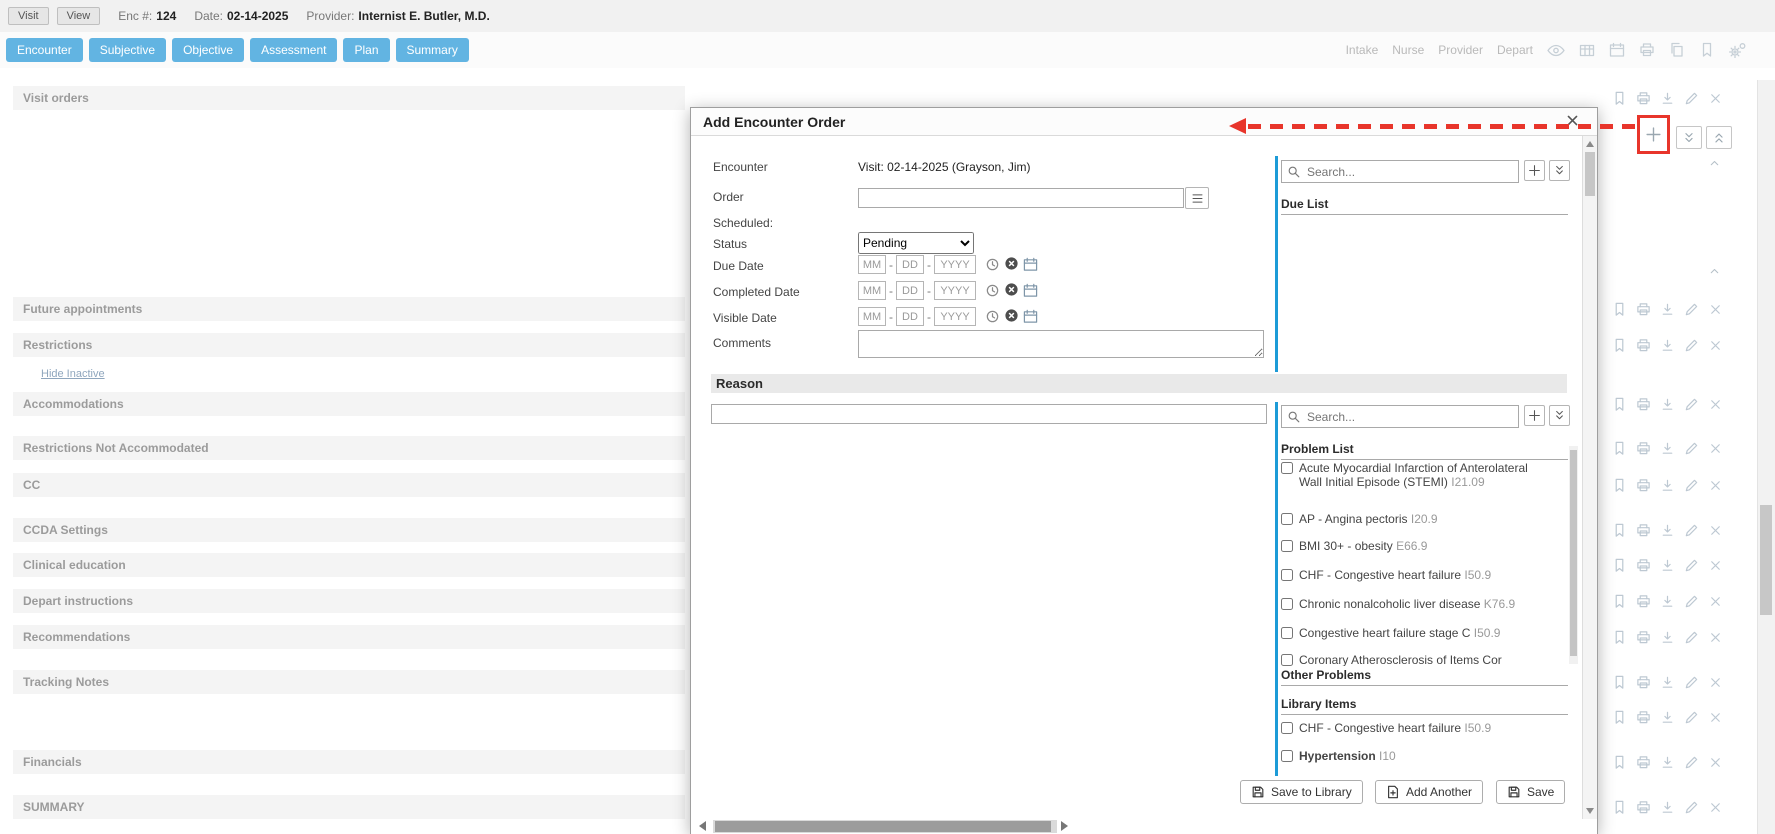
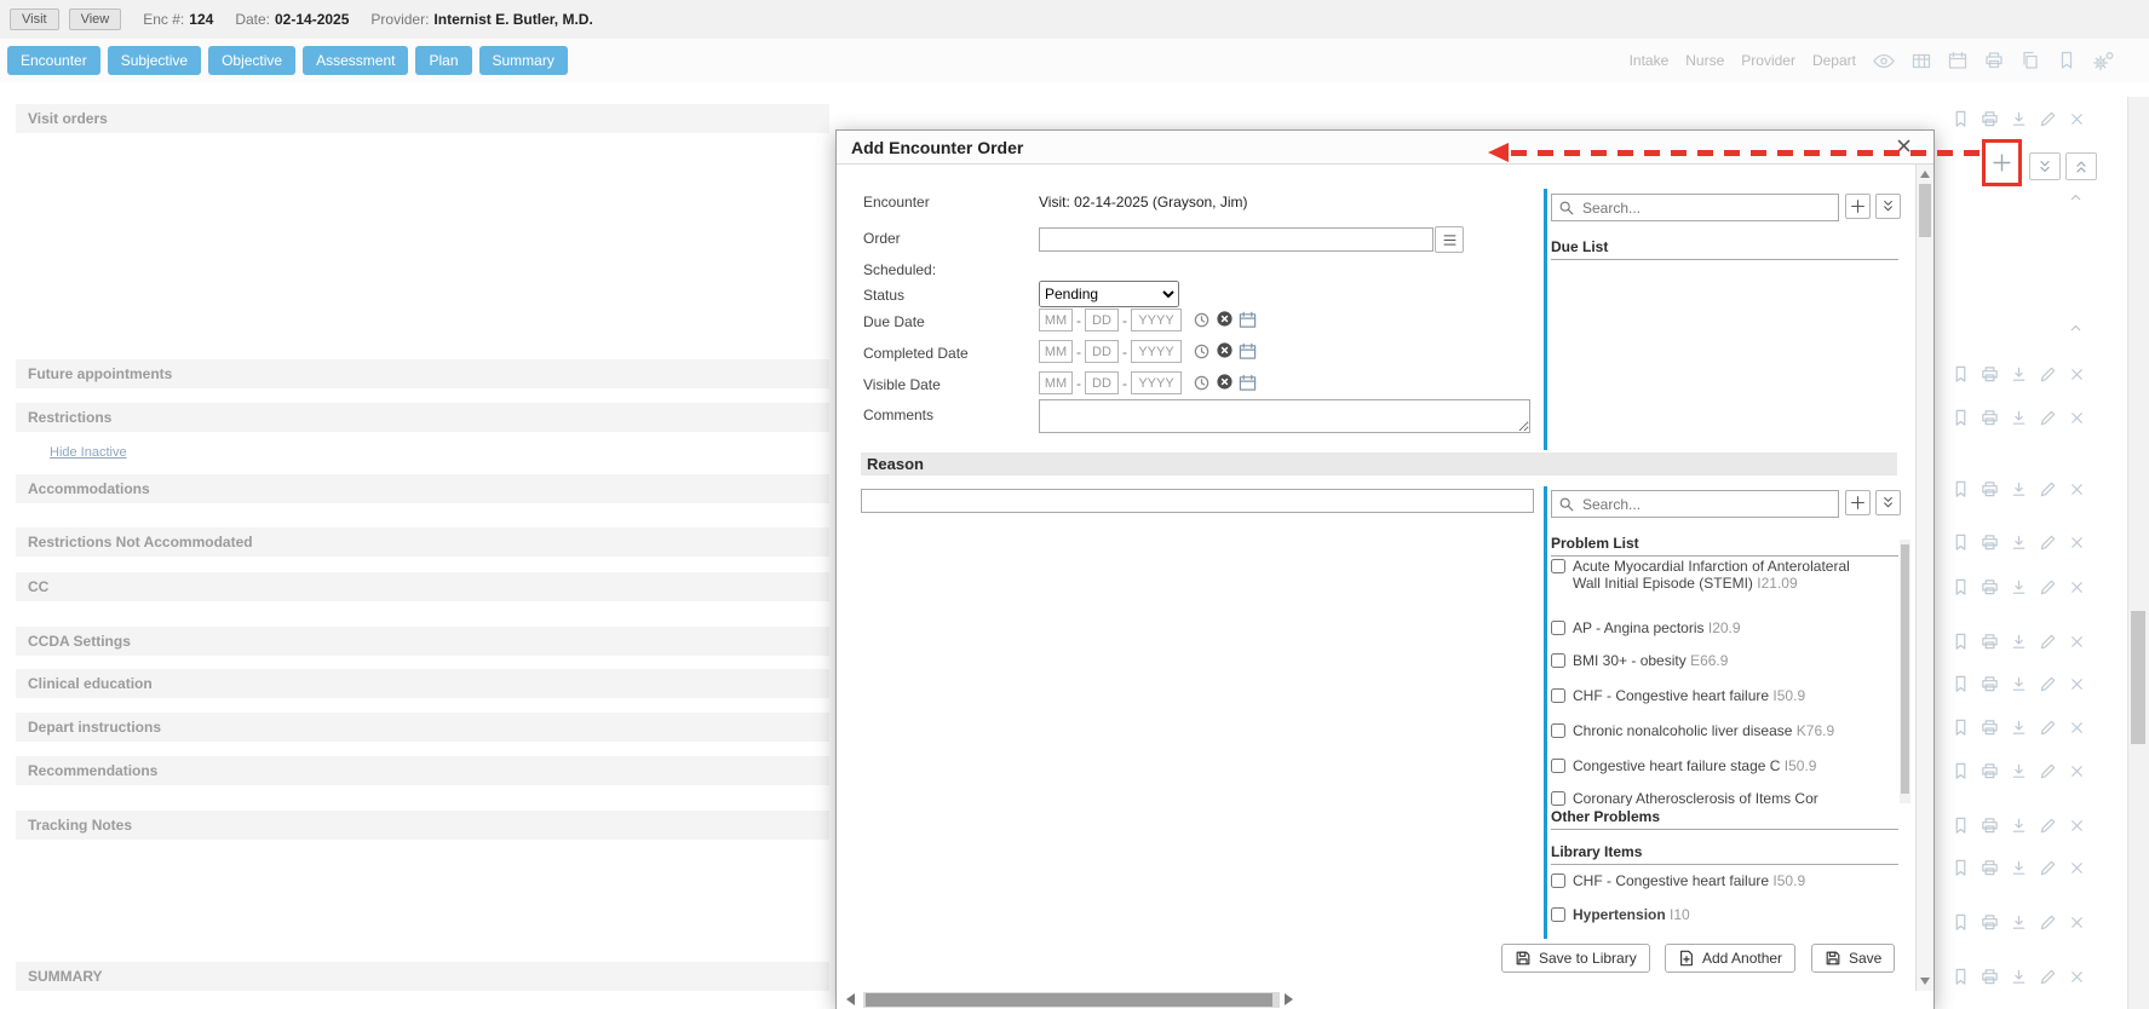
  Visit
  View
  Enc #:
  124
  Date:
  02-14-2025
  Provider:
  Internist E. Butler, M.D.
  Encounter
  Subjective
  Objective
  Assessment
  Plan
  Summary
  Intake
  Nurse
  Provider
  Depart
  Visit orders
  Future appointments
  Restrictions
  Hide Inactive
  Accommodations
  Restrictions Not Accommodated
  CC
  CCDA Settings
  Clinical education
  Depart instructions
  Recommendations
  Tracking Notes
- Financials
  SUMMARY
  Add Encounter Order
  Encounter
  Order
  Scheduled:
  Status
  Due Date
  Completed Date
  Visible Date
  Comments
  Visit: 02-14-2025 (Grayson, Jim)
  Pending
  MM
  -
  DD
  -
  YYYY
  MM
  -
  DD
  -
  YYYY
  MM
  -
  DD
  -
  YYYY
  Search...
  Due List
  Reason
  Search...
  Problem List
  Acute Myocardial Infarction of Anterolateral Wall Initial Episode (STEMI) I21.09
  AP - Angina pectoris I20.9
  BMI 30+ - obesity E66.9
  CHF - Congestive heart failure I50.9
  Chronic nonalcoholic liver disease K76.9
  Congestive heart failure stage C I50.9
  Coronary Atherosclerosis of Items Cor
  Other Problems
  Library Items
  CHF - Congestive heart failure I50.9
  Hypertension I10
  Save to Library
  Add Another
  Save
